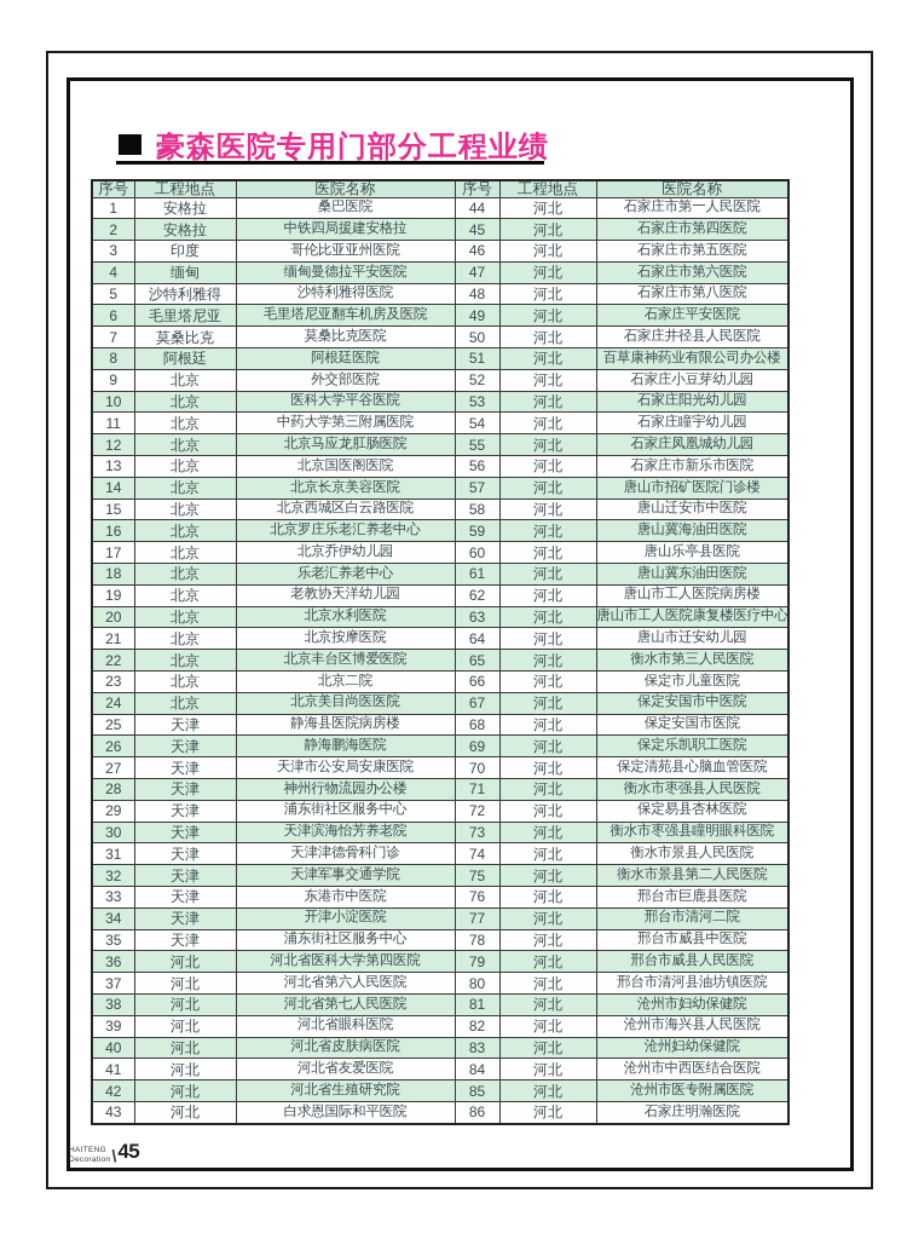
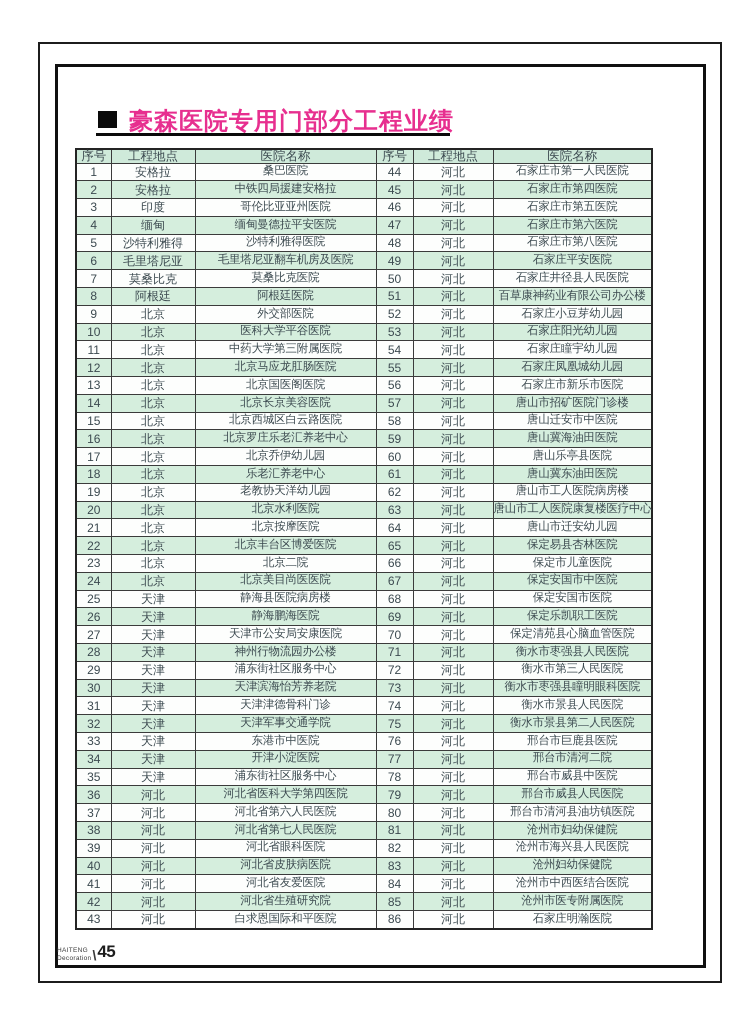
  豪森医院专用门部分工程业绩
  序号	工程地点	医院名称	序号	工程地点	医院名称
  1	安格拉	桑巴医院	44	河北	石家庄市第一人民医院
  2	安格拉	中铁四局援建安格拉	45	河北	石家庄市第四医院
  3	印度	哥伦比亚亚州医院	46	河北	石家庄市第五医院
  4	缅甸	缅甸曼德拉平安医院	47	河北	石家庄市第六医院
  5	沙特利雅得	沙特利雅得医院	48	河北	石家庄市第八医院
  6	毛里塔尼亚	毛里塔尼亚翻车机房及医院	49	河北	石家庄平安医院
  7	莫桑比克	莫桑比克医院	50	河北	石家庄井径县人民医院
  8	阿根廷	阿根廷医院	51	河北	百草康神药业有限公司办公楼
  9	北京	外交部医院	52	河北	石家庄小豆芽幼儿园
  10	北京	医科大学平谷医院	53	河北	石家庄阳光幼儿园
  11	北京	中药大学第三附属医院	54	河北	石家庄瞳宇幼儿园
  12	北京	北京马应龙肛肠医院	55	河北	石家庄凤凰城幼儿园
  13	北京	北京国医阁医院	56	河北	石家庄市新乐市医院
  14	北京	北京长京美容医院	57	河北	唐山市招矿医院门诊楼
  15	北京	北京西城区白云路医院	58	河北	唐山迁安市中医院
  16	北京	北京罗庄乐老汇养老中心	59	河北	唐山冀海油田医院
  17	北京	北京乔伊幼儿园	60	河北	唐山乐亭县医院
  18	北京	乐老汇养老中心	61	河北	唐山冀东油田医院
  19	北京	老教协天洋幼儿园	62	河北	唐山市工人医院病房楼
  20	北京	北京水利医院	63	河北	唐山市工人医院康复楼医疗中心
  21	北京	北京按摩医院	64	河北	唐山市迁安幼儿园
- 22	北京	北京丰台区博爱医院	65	河北	衡水市第三人民医院
+ 22	北京	北京丰台区博爱医院	65	河北	保定易县杏林医院
  23	北京	北京二院	66	河北	保定市儿童医院
  24	北京	北京美目尚医医院	67	河北	保定安国市中医院
  25	天津	静海县医院病房楼	68	河北	保定安国市医院
  26	天津	静海鹏海医院	69	河北	保定乐凯职工医院
  27	天津	天津市公安局安康医院	70	河北	保定清苑县心脑血管医院
  28	天津	神州行物流园办公楼	71	河北	衡水市枣强县人民医院
- 29	天津	浦东街社区服务中心	72	河北	保定易县杏林医院
+ 29	天津	浦东街社区服务中心	72	河北	衡水市第三人民医院
  30	天津	天津滨海怡芳养老院	73	河北	衡水市枣强县瞳明眼科医院
  31	天津	天津津德骨科门诊	74	河北	衡水市景县人民医院
  32	天津	天津军事交通学院	75	河北	衡水市景县第二人民医院
  33	天津	东港市中医院	76	河北	邢台市巨鹿县医院
  34	天津	开津小淀医院	77	河北	邢台市清河二院
  35	天津	浦东街社区服务中心	78	河北	邢台市威县中医院
  36	河北	河北省医科大学第四医院	79	河北	邢台市威县人民医院
  37	河北	河北省第六人民医院	80	河北	邢台市清河县油坊镇医院
  38	河北	河北省第七人民医院	81	河北	沧州市妇幼保健院
  39	河北	河北省眼科医院	82	河北	沧州市海兴县人民医院
  40	河北	河北省皮肤病医院	83	河北	沧州妇幼保健院
  41	河北	河北省友爱医院	84	河北	沧州市中西医结合医院
  42	河北	河北省生殖研究院	85	河北	沧州市医专附属医院
  43	河北	白求恩国际和平医院	86	河北	石家庄明瀚医院
  \
  45
